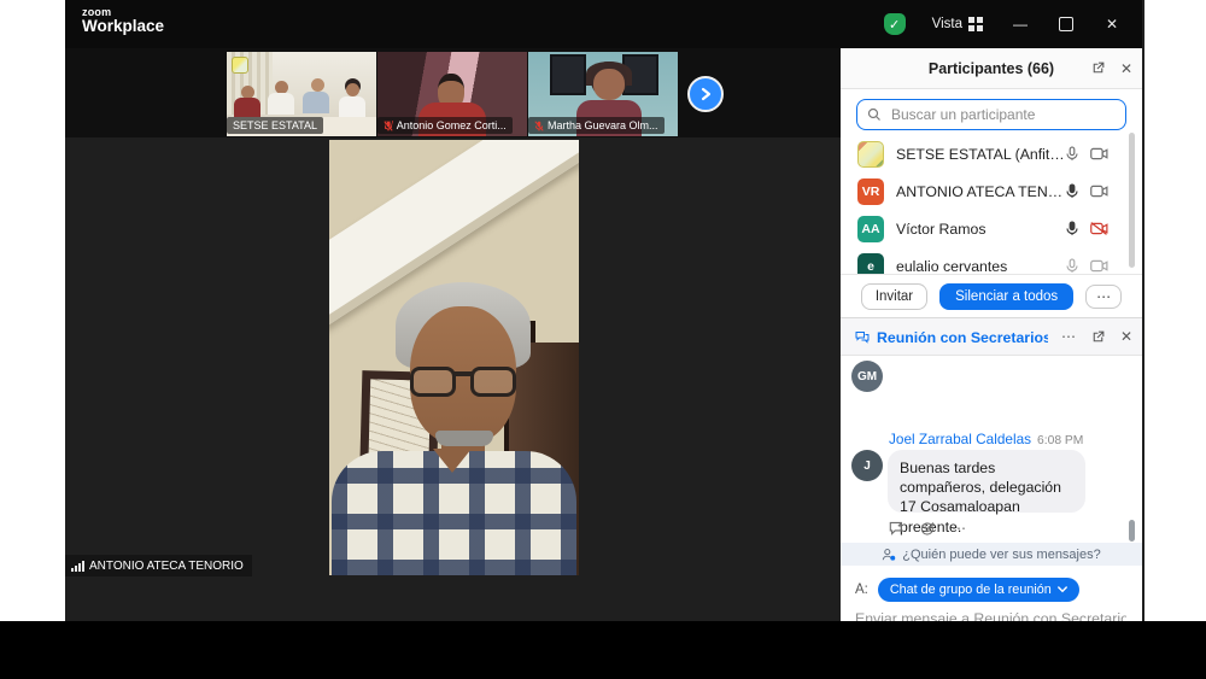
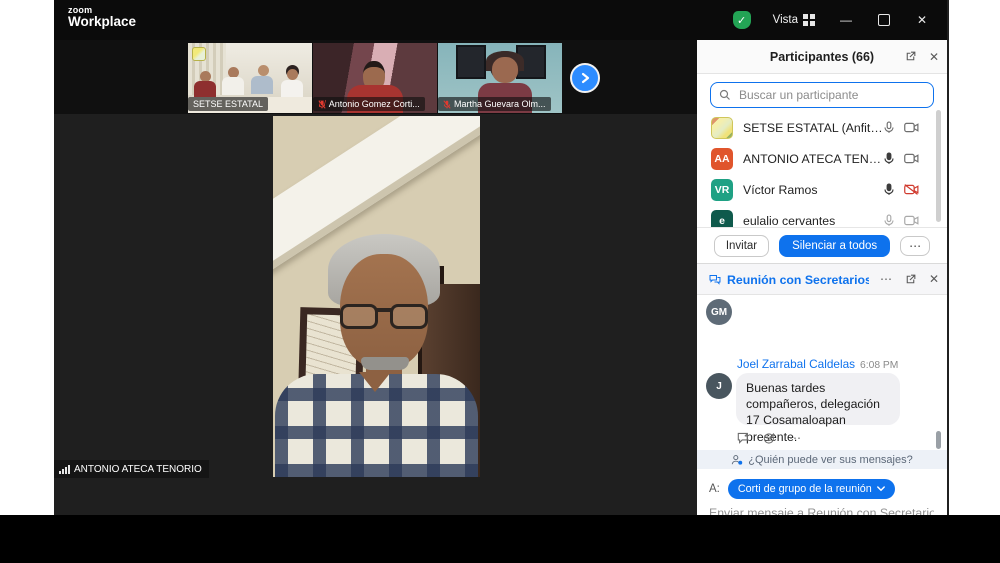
  zoom
  Workplace
  ✓
  Vista
  —
  ✕
  SETSE ESTATAL
  Antonio Gomez Corti...
  Martha Guevara Olm...
  ANTONIO ATECA TENORIO
  Participantes (66)
  ✕
  Buscar un participante
  SETSE ESTATAL (Anfitrió
- VR
+ AA
  ANTONIO ATECA TENOR
- AA
+ VR
  Víctor Ramos
  e
  eulalio cervantes
  Invitar
  Silenciar a todos
  ⋯
  Reunión con Secretarios
  ⋯
  ✕
  GM
  Joel Zarrabal Caldelas 6:08 PM
  J
  Buenas tardes compañeros, delegación 17 Cosamaloapan prente.
  ⋯
  ¿Quién puede ver sus mensajes?
  A:
- Chat de grupo de la reunión
+ Corti de grupo de la reunión
  Enviar mensaje a Reunión con Secretario
